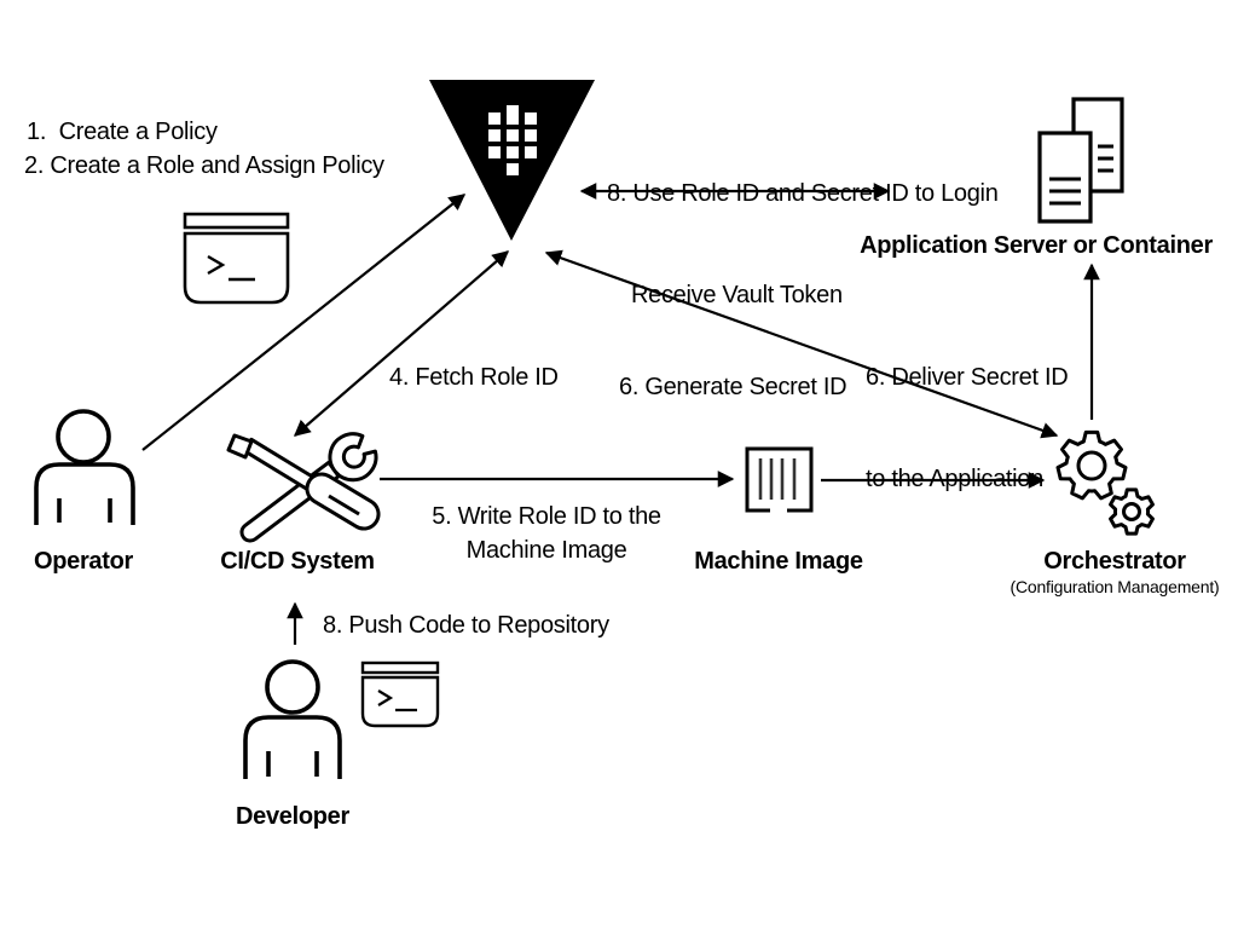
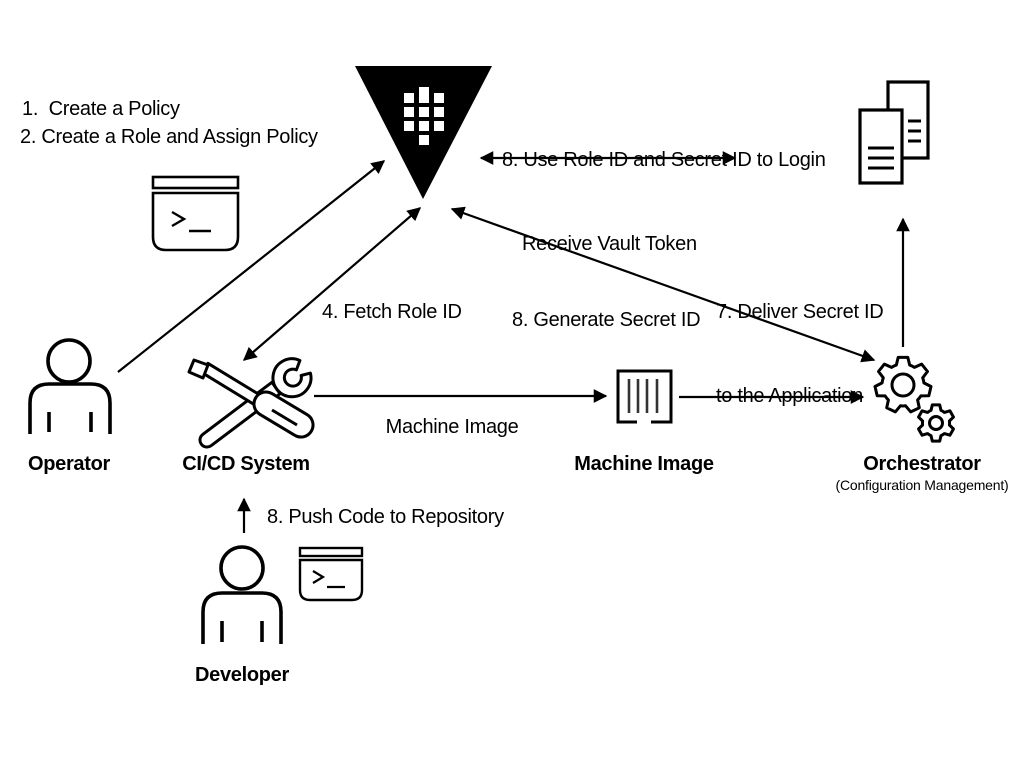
  1. Create a Policy
  2. Create a Role and Assign Policy
  8. Use Role ID and Secret ID to Login
  Receive Vault Token
- 6. Deliver Secret ID
+ 7. Deliver Secret ID
  to the Application
  4. Fetch Role ID
- 6. Generate Secret ID
+ 8. Generate Secret ID
- 5. Write Role ID to the
  Machine Image
  8. Push Code to Repository
  Operator
  CI/CD System
  Machine Image
  Orchestrator
  (Configuration Management)
- Application Server or Container
  Developer
